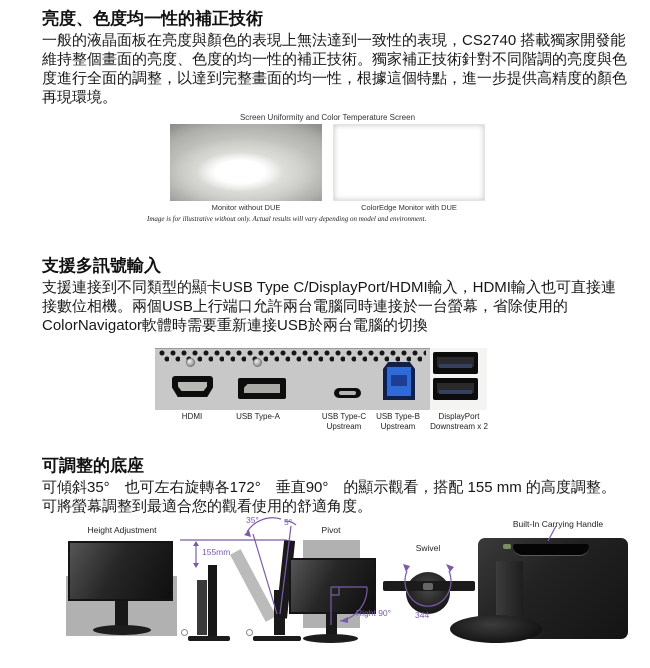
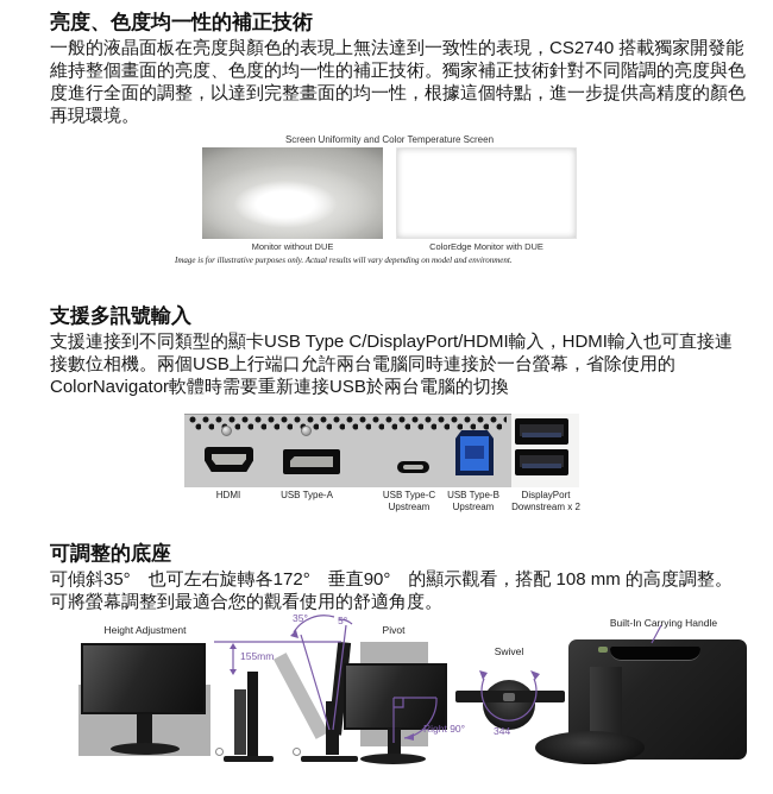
  亮度、色度均一性的補正技術
  一般的液晶面板在亮度與顏色的表現上無法達到一致性的表現，CS2740 搭載獨家開發能維持整個畫面的亮度、色度的均一性的補正技術。獨家補正技術針對不同階調的亮度與色度進行全面的調整，以達到完整畫面的均一性，根據這個特點，進一步提供高精度的顏色再現環境。
  Screen Uniformity and Color Temperature Screen
  Monitor without DUE
  ColorEdge Monitor with DUE
- Image is for illustrative without only. Actual results will vary depending on model and environment.
+ Image is for illustrative purposes only. Actual results will vary depending on model and environment.
  支援多訊號輸入
  支援連接到不同類型的顯卡USB Type C/DisplayPort/HDMI輸入，HDMI輸入也可直接連接數位相機。兩個USB上行端口允許兩台電腦同時連接於一台螢幕，省除使用的ColorNavigator軟體時需要重新連接USB於兩台電腦的切換
  HDMI
  USB Type-A
  USB Type-C
  Upstream
  USB Type-B
  Upstream
  DisplayPort
  Downstream x 2
  可調整的底座
- 可傾斜35° 也可左右旋轉各172° 垂直90° 的顯示觀看，搭配 155 mm 的高度調整。可將螢幕調整到最適合您的觀看使用的舒適角度。
+ 可傾斜35° 也可左右旋轉各172° 垂直90° 的顯示觀看，搭配 108 mm 的高度調整。可將螢幕調整到最適合您的觀看使用的舒適角度。
  Height Adjustment
  155mm
  35°
  5°
  Pivot
  Right 90°
  Swivel
  344
  Built-In Carrying Handle
